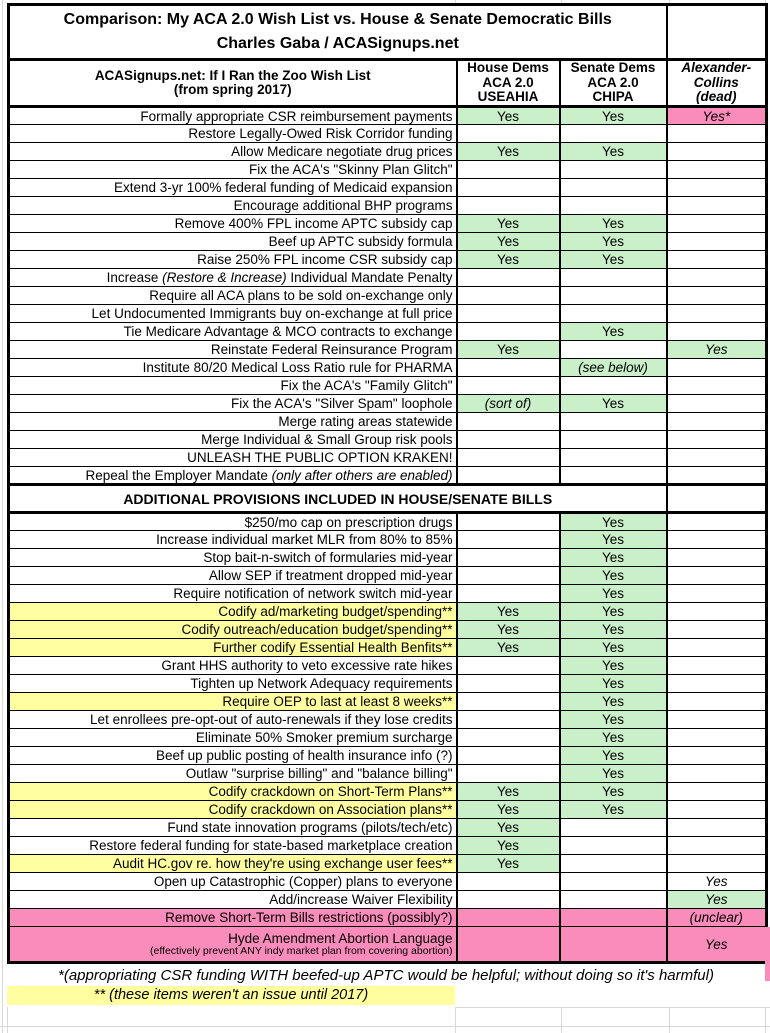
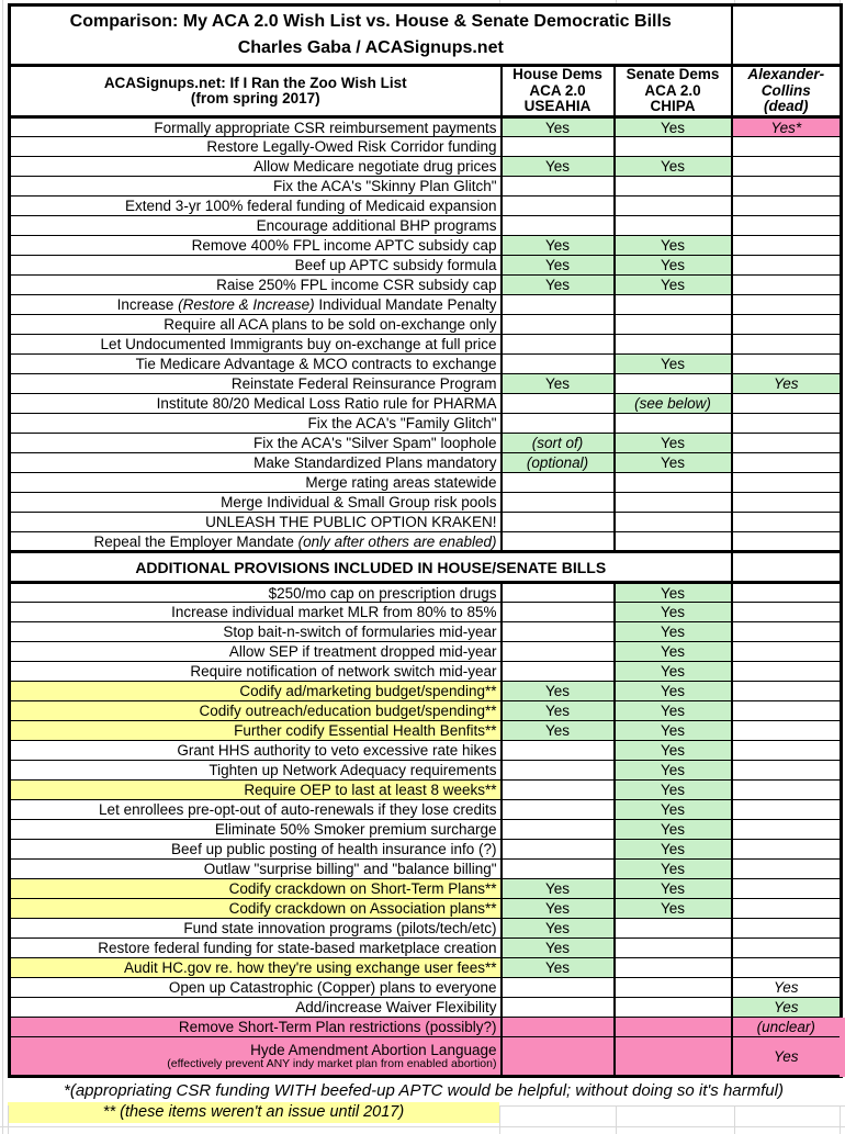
  Comparison: My ACA 2.0 Wish List vs. House & Senate Democratic Bills Charles Gaba / ACASignups.net
  ACASignups.net: If I Ran the Zoo Wish List (from spring 2017)	House Dems ACA 2.0 USEAHIA	Senate Dems ACA 2.0 CHIPA	Alexander- Collins (dead)
  Formally appropriate CSR reimbursement payments	Yes	Yes	Yes*
  Restore Legally-Owed Risk Corridor funding
  Allow Medicare negotiate drug prices	Yes	Yes
  Fix the ACA's "Skinny Plan Glitch"
  Extend 3-yr 100% federal funding of Medicaid expansion
  Encourage additional BHP programs
  Remove 400% FPL income APTC subsidy cap	Yes	Yes
  Beef up APTC subsidy formula	Yes	Yes
  Raise 250% FPL income CSR subsidy cap	Yes	Yes
  Increase (Restore & Increase) Individual Mandate Penalty
  Require all ACA plans to be sold on-exchange only
  Let Undocumented Immigrants buy on-exchange at full price
  Tie Medicare Advantage & MCO contracts to exchange		Yes
  Reinstate Federal Reinsurance Program	Yes		Yes
  Institute 80/20 Medical Loss Ratio rule for PHARMA		(see below)
  Fix the ACA's "Family Glitch"
  Fix the ACA's "Silver Spam" loophole	(sort of)	Yes
+ Make Standardized Plans mandatory	(optional)	Yes
  Merge rating areas statewide
  Merge Individual & Small Group risk pools
  UNLEASH THE PUBLIC OPTION KRAKEN!
  Repeal the Employer Mandate (only after others are enabled)
  ADDITIONAL PROVISIONS INCLUDED IN HOUSE/SENATE BILLS
  $250/mo cap on prescription drugs		Yes
  Increase individual market MLR from 80% to 85%		Yes
  Stop bait-n-switch of formularies mid-year		Yes
  Allow SEP if treatment dropped mid-year		Yes
  Require notification of network switch mid-year		Yes
  Codify ad/marketing budget/spending**	Yes	Yes
  Codify outreach/education budget/spending**	Yes	Yes
  Further codify Essential Health Benfits**	Yes	Yes
  Grant HHS authority to veto excessive rate hikes		Yes
  Tighten up Network Adequacy requirements		Yes
  Require OEP to last at least 8 weeks**		Yes
  Let enrollees pre-opt-out of auto-renewals if they lose credits		Yes
  Eliminate 50% Smoker premium surcharge		Yes
  Beef up public posting of health insurance info (?)		Yes
  Outlaw "surprise billing" and "balance billing"		Yes
  Codify crackdown on Short-Term Plans**	Yes	Yes
  Codify crackdown on Association plans**	Yes	Yes
  Fund state innovation programs (pilots/tech/etc)	Yes
  Restore federal funding for state-based marketplace creation	Yes
  Audit HC.gov re. how they're using exchange user fees**	Yes
  Open up Catastrophic (Copper) plans to everyone			Yes
  Add/increase Waiver Flexibility			Yes
- Remove Short-Term Bills restrictions (possibly?)			(unclear)
+ Remove Short-Term Plan restrictions (possibly?)			(unclear)
- Hyde Amendment Abortion Language(effectively prevent ANY indy market plan from covering abortion)			Yes
+ Hyde Amendment Abortion Language(effectively prevent ANY indy market plan from enabled abortion)			Yes
  *(appropriating CSR funding WITH beefed-up APTC would be helpful; without doing so it's harmful)
  ** (these items weren't an issue until 2017)
